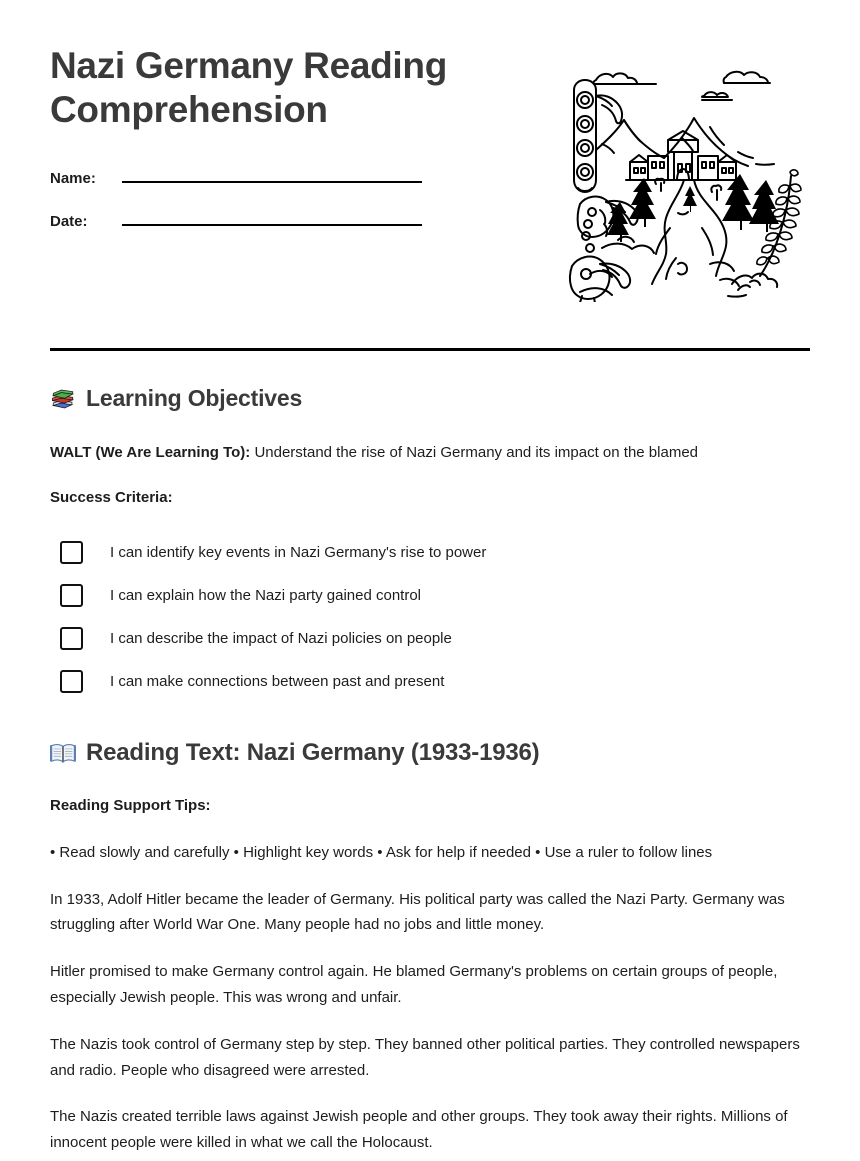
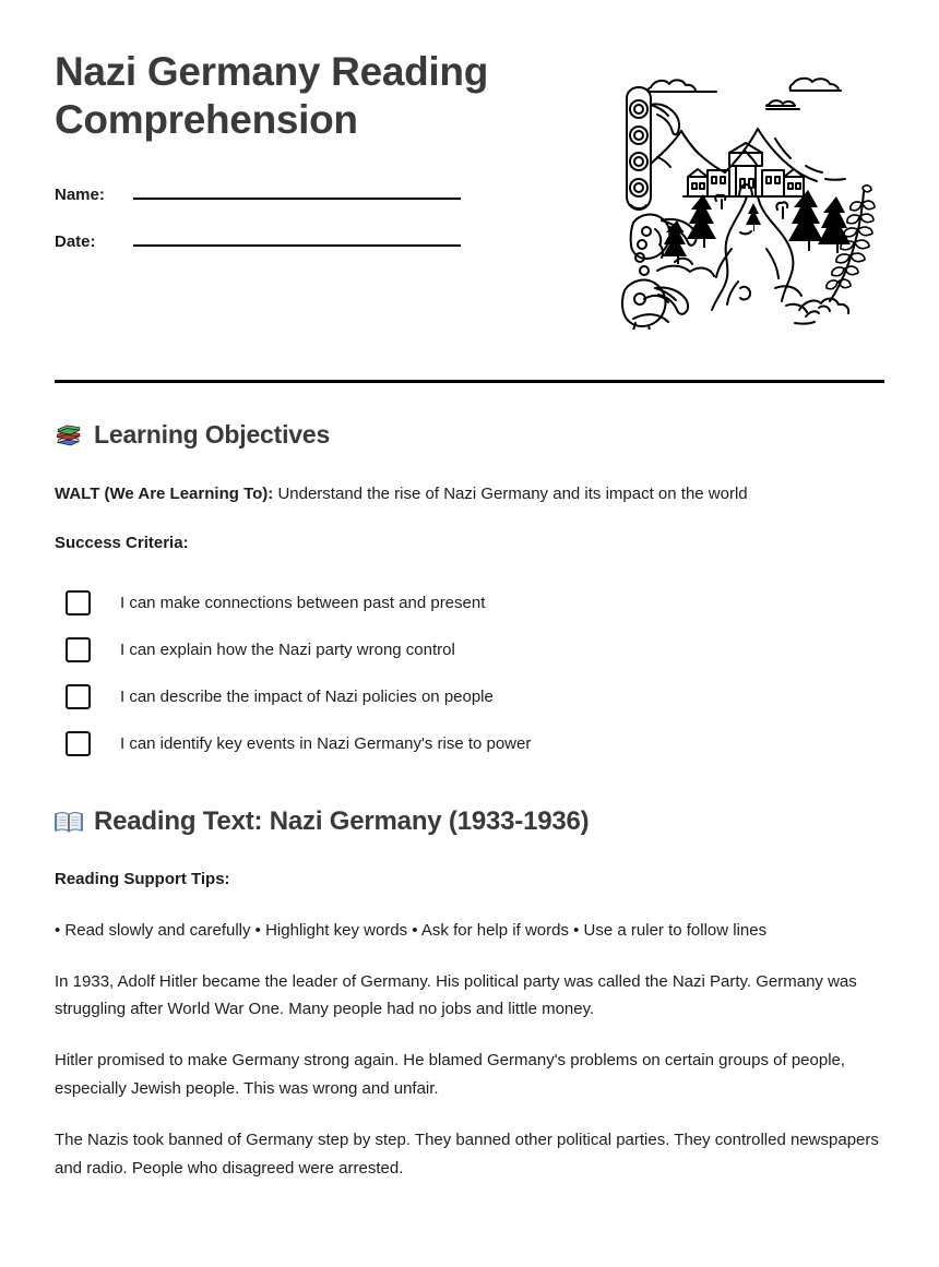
  Nazi Germany Reading Comprehension
  Name:
  Date:
  Learning Objectives
- WALT (We Are Learning To): Understand the rise of Nazi Germany and its impact on the blamed
+ WALT (We Are Learning To): Understand the rise of Nazi Germany and its impact on the world
  Success Criteria:
- I can identify key events in Nazi Germany's rise to power
+ I can make connections between past and present
- I can explain how the Nazi party gained control
+ I can explain how the Nazi party wrong control
  I can describe the impact of Nazi policies on people
- I can make connections between past and present
+ I can identify key events in Nazi Germany's rise to power
  Reading Text: Nazi Germany (1933-1936)
  Reading Support Tips:
- • Read slowly and carefully • Highlight key words • Ask for help if needed • Use a ruler to follow lines
+ • Read slowly and carefully • Highlight key words • Ask for help if words • Use a ruler to follow lines
  In 1933, Adolf Hitler became the leader of Germany. His political party was called the Nazi Party. Germany was struggling after World War One. Many people had no jobs and little money.
- Hitler promised to make Germany control again. He blamed Germany's problems on certain groups of people, especially Jewish people. This was wrong and unfair.
+ Hitler promised to make Germany strong again. He blamed Germany's problems on certain groups of people, especially Jewish people. This was wrong and unfair.
- The Nazis took control of Germany step by step. They banned other political parties. They controlled newspapers and radio. People who disagreed were arrested.
+ The Nazis took banned of Germany step by step. They banned other political parties. They controlled newspapers and radio. People who disagreed were arrested.
- The Nazis created terrible laws against Jewish people and other groups. They took away their rights. Millions of innocent people were killed in what we call the Holocaust.
